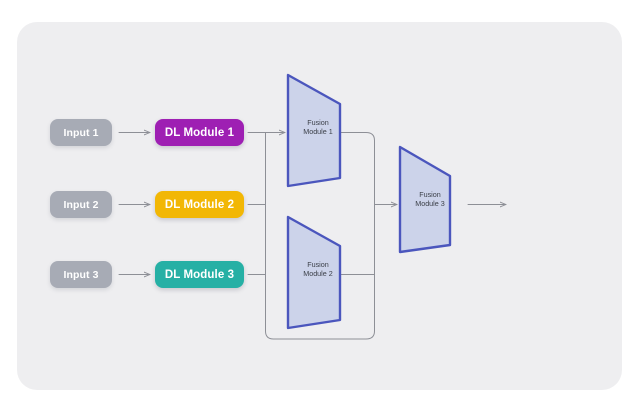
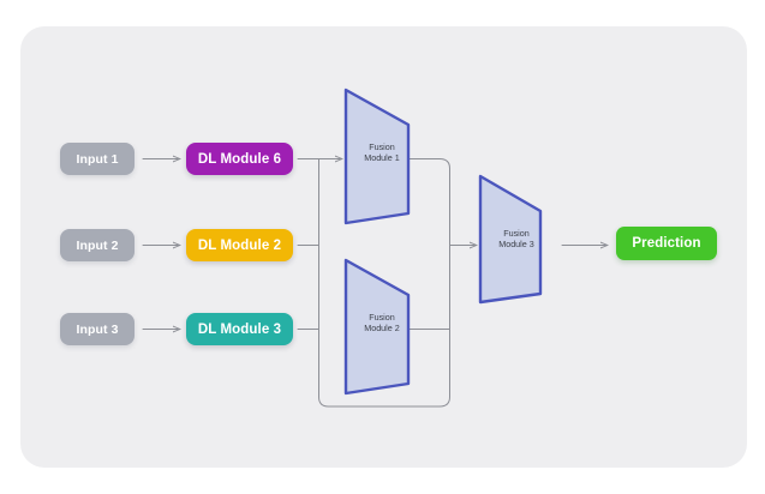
  Input 1
  Input 2
  Input 3
- DL Module 1
+ DL Module 6
  DL Module 2
  DL Module 3
  Fusion
  Module 1
  Fusion
  Module 2
  Fusion
  Module 3
+ Prediction
